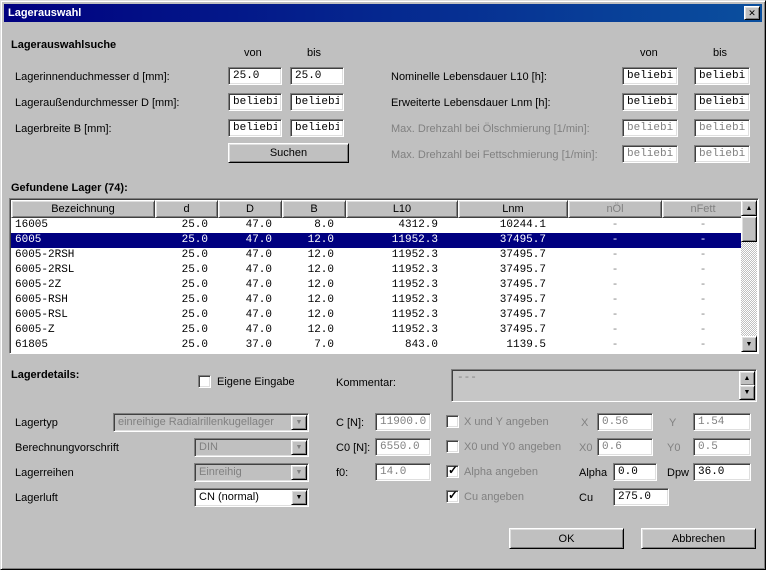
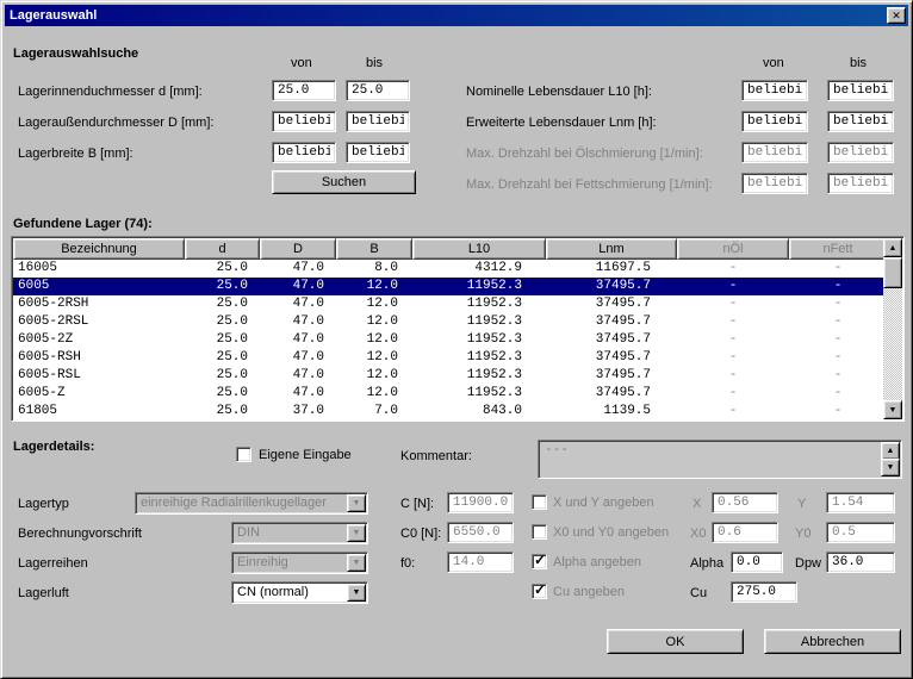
  Lagerauswahl
  ✕
  Lagerauswahlsuche
  von
  bis
  von
  bis
  Lagerinnenduchmesser d [mm]:
  25.0
  25.0
  Lageraußendurchmesser D [mm]:
  beliebi
  beliebi
  Lagerbreite B [mm]:
  beliebi
  beliebi
  Suchen
  Nominelle Lebensdauer L10 [h]:
  beliebi
  beliebi
  Erweiterte Lebensdauer Lnm [h]:
  beliebi
  beliebi
  Max. Drehzahl bei Ölschmierung [1/min]:
  beliebi
  beliebi
  Max. Drehzahl bei Fettschmierung [1/min]:
  beliebi
  beliebi
  Gefundene Lager (74):
  Bezeichnung
  d
  D
  B
  L10
  Lnm
  nÖl
  nFett
  16005
  25.0
  47.0
  8.0
  4312.9
- 10244.1
+ 11697.5
  -
  -
  6005
  25.0
  47.0
  12.0
  11952.3
  37495.7
  -
  -
  6005-2RSH
  25.0
  47.0
  12.0
  11952.3
  37495.7
  -
  -
  6005-2RSL
  25.0
  47.0
  12.0
  11952.3
  37495.7
  -
  -
  6005-2Z
  25.0
  47.0
  12.0
  11952.3
  37495.7
  -
  -
  6005-RSH
  25.0
  47.0
  12.0
  11952.3
  37495.7
  -
  -
  6005-RSL
  25.0
  47.0
  12.0
  11952.3
  37495.7
  -
  -
  6005-Z
  25.0
  47.0
  12.0
  11952.3
  37495.7
  -
  -
  61805
  25.0
  37.0
  7.0
  843.0
  1139.5
  -
  -
  Lagerdetails:
  Eigene Eingabe
  Kommentar:
  ---
  Lagertyp
  einreihige Radialrillenkugellager
  C [N]:
  11900.0
  X und Y angeben
  X
  0.56
  Y
  1.54
  Berechnungvorschrift
  DIN
  C0 [N]:
  6550.0
  X0 und Y0 angeben
  X0
  0.6
  Y0
  0.5
  Lagerreihen
  Einreihig
  f0:
  14.0
  ✓
  Alpha angeben
  Alpha
  0.0
  Dpw
  36.0
  Lagerluft
  CN (normal)
  ✓
  Cu angeben
  Cu
  275.0
  OK
  Abbrechen
